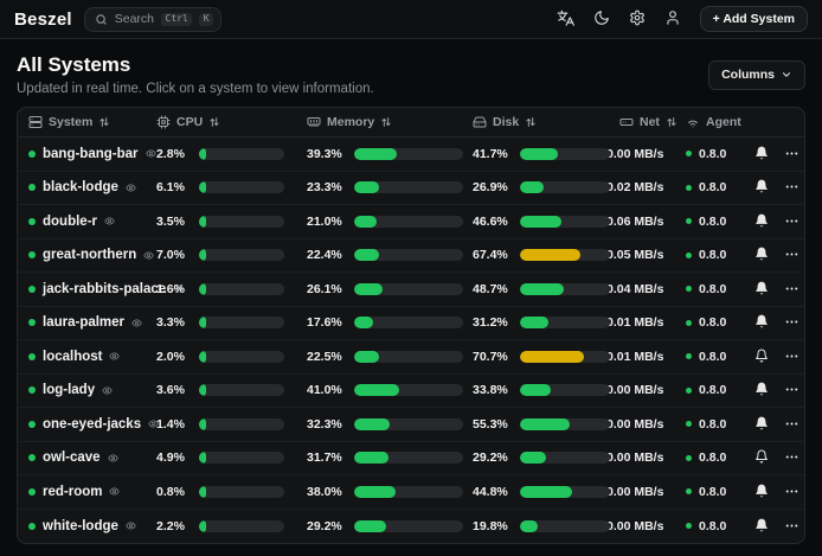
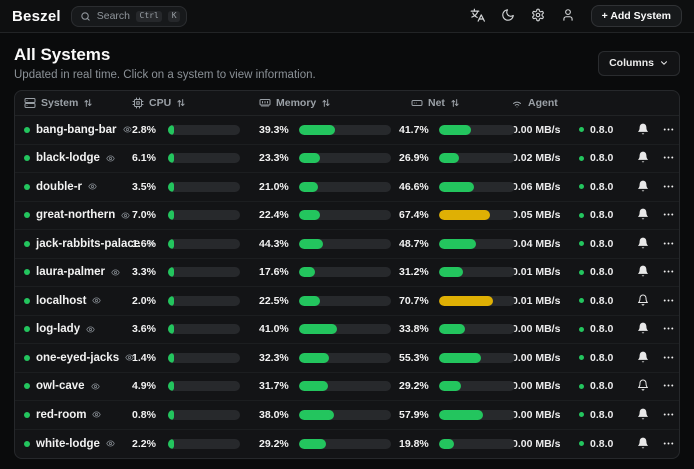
  Beszel
  Search
  Ctrl
  K
  + Add System
  All Systems
  Updated in real time. Click on a system to view information.
  Columns
  System
  CPU
  Memory
- Disk
  Net
  Agent
  bang-bang-bar
  2.8%
  39.3%
  41.7%
  .00 MB/s
  0.8.0
  black-lodge
  6.1%
  23.3%
  26.9%
  .02 MB/s
  0.8.0
  double-r
  3.5%
  21.0%
  46.6%
  .06 MB/s
  0.8.0
  great-northern
  7.0%
  22.4%
  67.4%
  .05 MB/s
  0.8.0
  jack-rabbits-palace
  1.6%
- 26.1%
+ 44.3%
  48.7%
  .04 MB/s
  0.8.0
  laura-palmer
  3.3%
  17.6%
  31.2%
  .01 MB/s
  0.8.0
  localhost
  2.0%
  22.5%
  70.7%
  .01 MB/s
  0.8.0
  log-lady
  3.6%
  41.0%
  33.8%
  .00 MB/s
  0.8.0
  one-eyed-jacks
  1.4%
  32.3%
  55.3%
  .00 MB/s
  0.8.0
  owl-cave
  4.9%
  31.7%
  29.2%
  .00 MB/s
  0.8.0
  red-room
  0.8%
  38.0%
- 44.8%
+ 57.9%
  .00 MB/s
  0.8.0
  white-lodge
  2.2%
  29.2%
  19.8%
  .00 MB/s
  0.8.0
